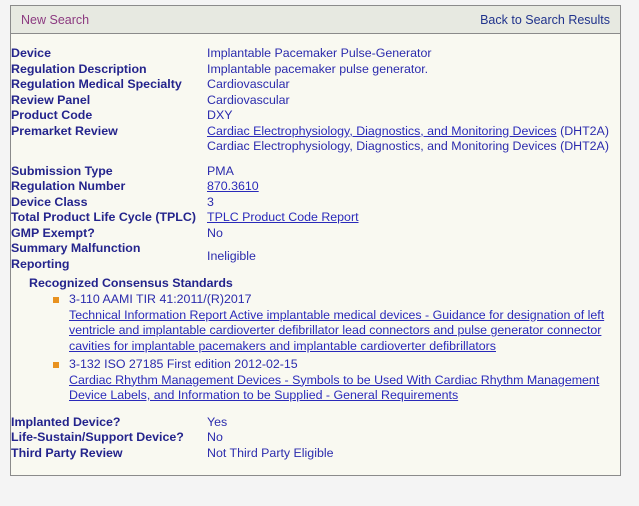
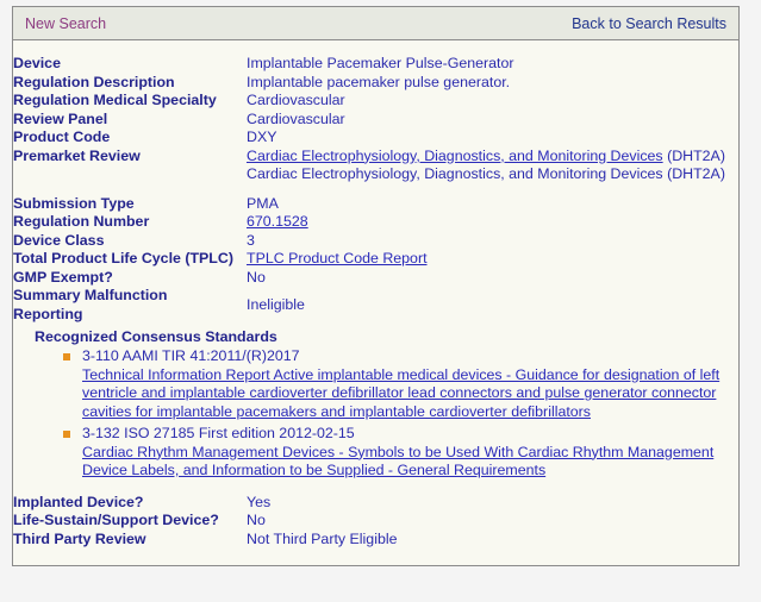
  New Search
  Back to Search Results
  Device	Implantable Pacemaker Pulse-Generator
  Regulation Description	Implantable pacemaker pulse generator.
  Regulation Medical Specialty	Cardiovascular
  Review Panel	Cardiovascular
  Product Code	DXY
  Premarket Review	Cardiac Electrophysiology, Diagnostics, and Monitoring Devices (DHT2A) Cardiac Electrophysiology, Diagnostics, and Monitoring Devices (DHT2A)
  Submission Type	PMA
- Regulation Number	870.3610
+ Regulation Number	670.1528
  Device Class	3
  Total Product Life Cycle (TPLC)	TPLC Product Code Report
  GMP Exempt?	No
  Summary MalfunctionReporting	Ineligible
  Recognized Consensus Standards
  3-110 AAMI TIR 41:2011/(R)2017
  Technical Information Report Active implantable medical devices - Guidance for designation of left ventricle and implantable cardioverter defibrillator lead connectors and pulse generator connector cavities for implantable pacemakers and implantable cardioverter defibrillators
  3-132 ISO 27185 First edition 2012-02-15
  Cardiac Rhythm Management Devices - Symbols to be Used With Cardiac Rhythm Management Device Labels, and Information to be Supplied - General Requirements
  Implanted Device?	Yes
  Life-Sustain/Support Device?	No
  Third Party Review	Not Third Party Eligible
